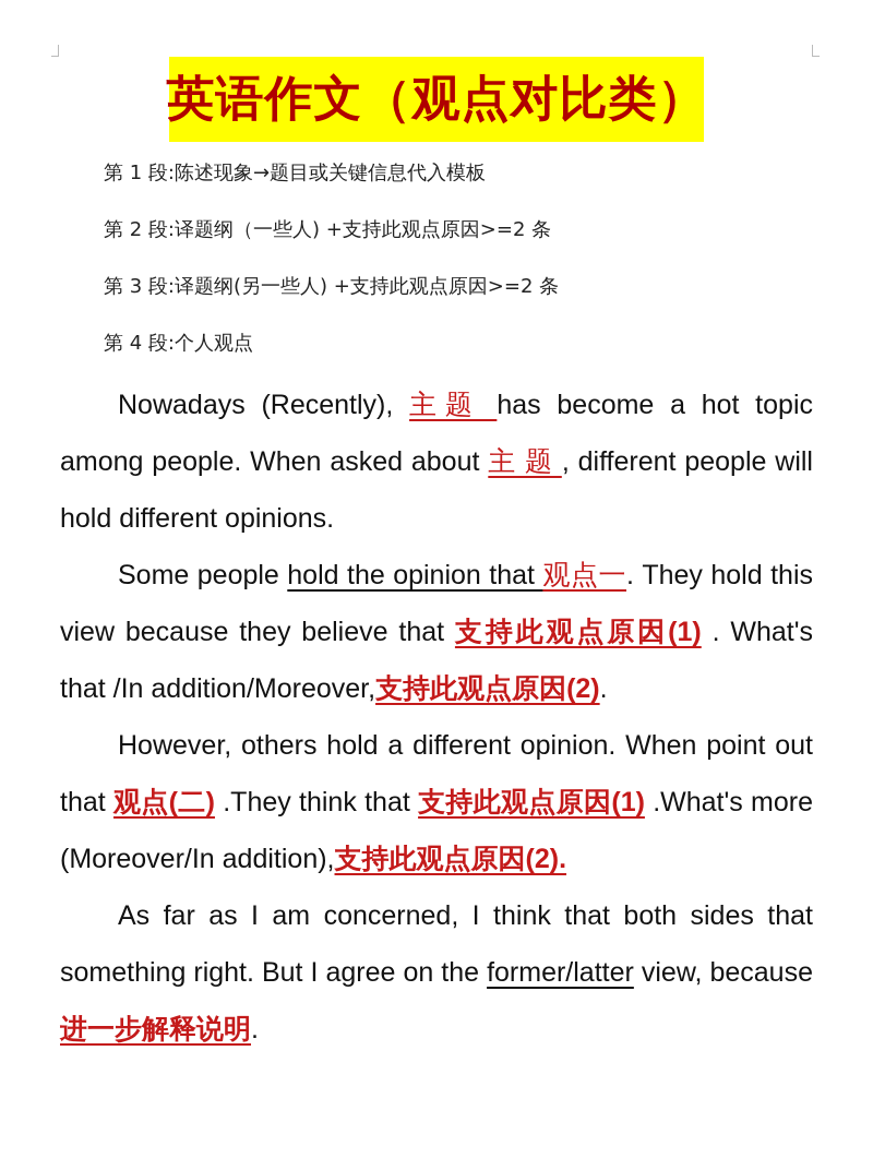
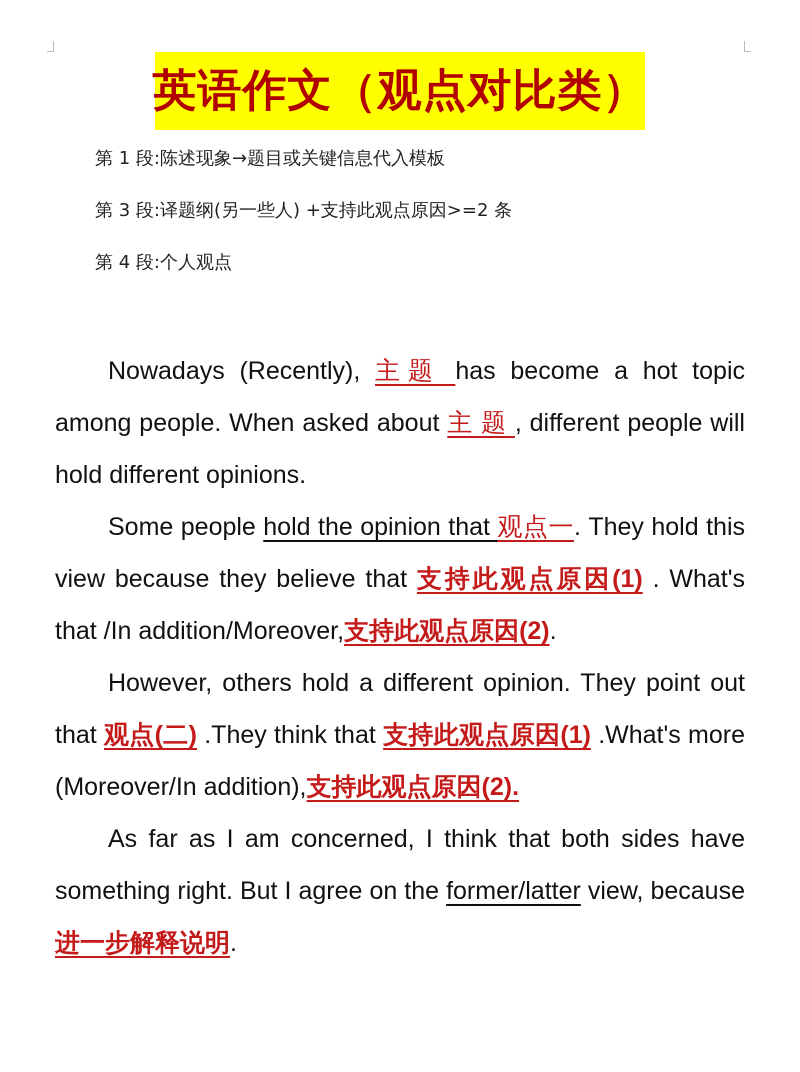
  英语作文（观点对比类）
  第 1 段:陈述现象→题目或关键信息代入模板
- 第 2 段:译题纲（一些人) +支持此观点原因>=2 条
  第 3 段:译题纲(另一些人) +支持此观点原因>=2 条
  第 4 段:个人观点
  Nowadays (Recently), 主题 has become a hot topic among people. When asked about 主 题 , different people will hold different opinions.
  Some people hold the opinion that 观点一. They hold this view because they believe that 支持此观点原因(1) . What's that /In addition/Moreover,支持此观点原因(2).
- However, others hold a different opinion. When point out that 观点(二) .They think that 支持此观点原因(1) .What's more (Moreover/In addition),支持此观点原因(2).
+ However, others hold a different opinion. They point out that 观点(二) .They think that 支持此观点原因(1) .What's more (Moreover/In addition),支持此观点原因(2).
- As far as I am concerned, I think that both sides that something right. But I agree on the former/latter view, because 进一步解释说明.
+ As far as I am concerned, I think that both sides have something right. But I agree on the former/latter view, because 进一步解释说明.
